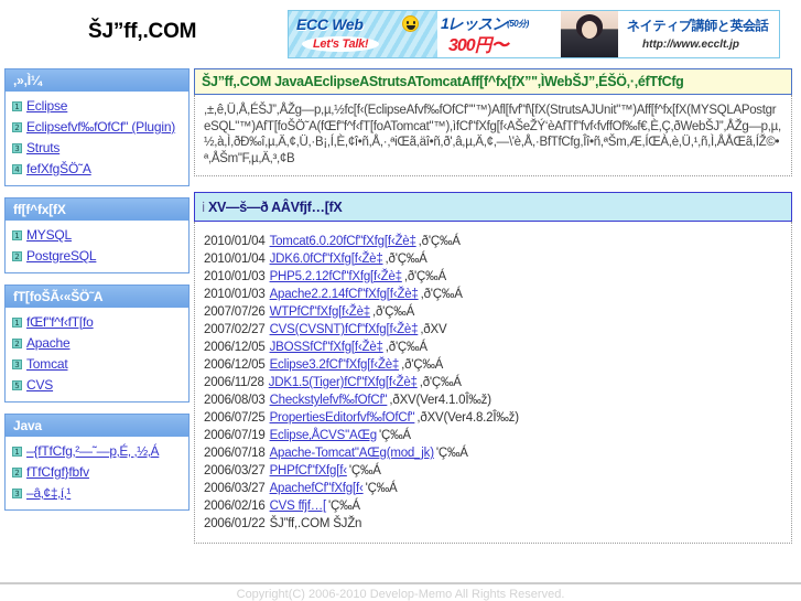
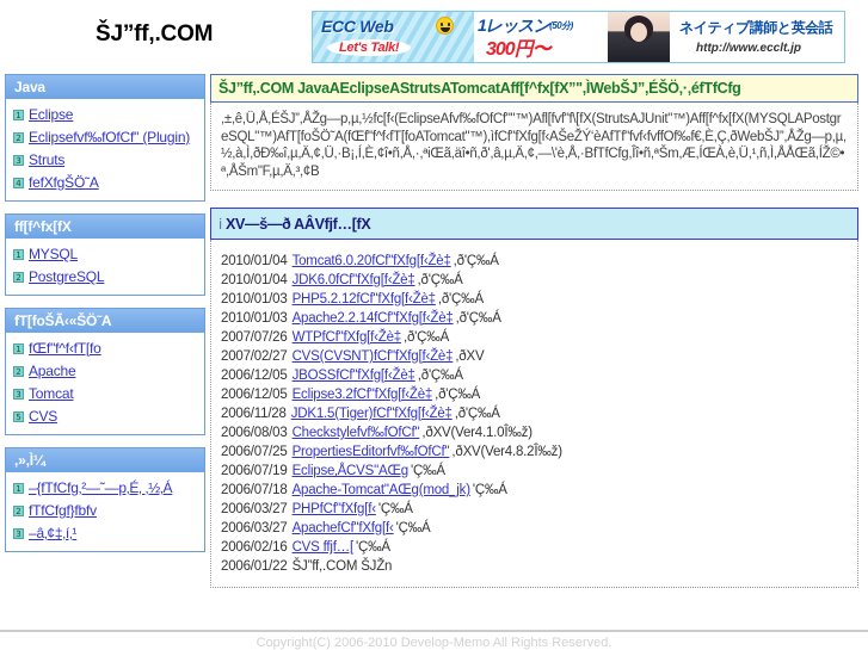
  ŠJ”ff,.COM
  ECC Web
  Let's Talk!
  1レッスン(50分)
  300円〜
  ネイティブ講師と英会話
  http://www.ecclt.jp
- ,»,Ì¼
+ Java
  1 Eclipse
  2 Eclipsefvf‰fOfCf" (Plugin)
  3 Struts
  4 fefXfgŠÖ˜A
  ff[f^fx[fX
  1 MYSQL
  2 PostgreSQL
  fT[foŠÃ‹«ŠÖ˜A
  1 fŒf"f^f‹fT[fo
  2 Apache
  3 Tomcat
  5 CVS
- Java
+ ,»,Ì¼
  1 –{fTfCfg‚²—˜—p‚É‚ ‚½‚Á
  2 fTfCfgf}fbfv
  3 –â‚¢‡‚í‚¹
  ŠJ”ff,.COM JavaAEclipseAStrutsATomcatAff[f^fx[fX”",ÌWebŠJ”,ÉŠÖ‚·‚éfTfCfg
  ,±,ê,Ü,Å,ÉŠJ”,ÅŽg—p,µ,½fc[f‹(EclipseAfvf‰fOfCf""™)Afl[fvf"f\[fX(StrutsAJUnit"™)Aff[f^fx[fX(MYSQLAPostgreSQL"™)AfT[foŠÖ˜A(fŒf"f^f‹fT[foATomcat"™),ìfCf"fXfg[f‹AŠeŽÝ‘èAfTf"fvf‹fvffOf‰f€,È,Ç,ðWebŠJ”,ÅŽg—p,µ,½,à,Ì,ðÐ‰î,µ,Ä,¢,Ü,·B¡,Í,È,¢î•ñ,Å,·,ªiŒã,äî•ñ,ð',â,µ,Ä,¢,—\'è,Å,·BfTfCfg,Îî•ñ,ªŠm,Æ,ÍŒÀ,è,Ü,¹,ñ,Ì,ÅÅŒã,ÍŽ©•ª,ÅŠm"F,µ,Ä,³,¢B
  ℹ XV—š—ð AÂVfjf…[fX
  2010/01/04 Tomcat6.0.20fCf"fXfg[f‹Žè‡ ,ð'Ç‰Á
  2010/01/04 JDK6.0fCf"fXfg[f‹Žè‡ ,ð'Ç‰Á
  2010/01/03 PHP5.2.12fCf"fXfg[f‹Žè‡ ,ð'Ç‰Á
  2010/01/03 Apache2.2.14fCf"fXfg[f‹Žè‡ ,ð'Ç‰Á
  2007/07/26 WTPfCf"fXfg[f‹Žè‡ ,ð'Ç‰Á
  2007/02/27 CVS(CVSNT)fCf"fXfg[f‹Žè‡ ,ðXV
  2006/12/05 JBOSSfCf"fXfg[f‹Žè‡ ,ð'Ç‰Á
  2006/12/05 Eclipse3.2fCf"fXfg[f‹Žè‡ ,ð'Ç‰Á
  2006/11/28 JDK1.5(Tiger)fCf"fXfg[f‹Žè‡ ,ð'Ç‰Á
  2006/08/03 Checkstylefvf‰fOfCf" ,ðXV(Ver4.1.0Î‰ž)
  2006/07/25 PropertiesEditorfvf‰fOfCf" ,ðXV(Ver4.8.2Î‰ž)
  2006/07/19 Eclipse‚ÅCVS"AŒg 'Ç‰Á
  2006/07/18 Apache-Tomcat"AŒg(mod_jk) 'Ç‰Á
  2006/03/27 PHPfCf"fXfg[f‹ 'Ç‰Á
  2006/03/27 ApachefCf"fXfg[f‹ 'Ç‰Á
  2006/02/16 CVS ffjf…[ 'Ç‰Á
  2006/01/22 ŠJ”ff,.COM ŠJŽn
  Copyright(C) 2006-2010 Develop-Memo All Rights Reserved.
